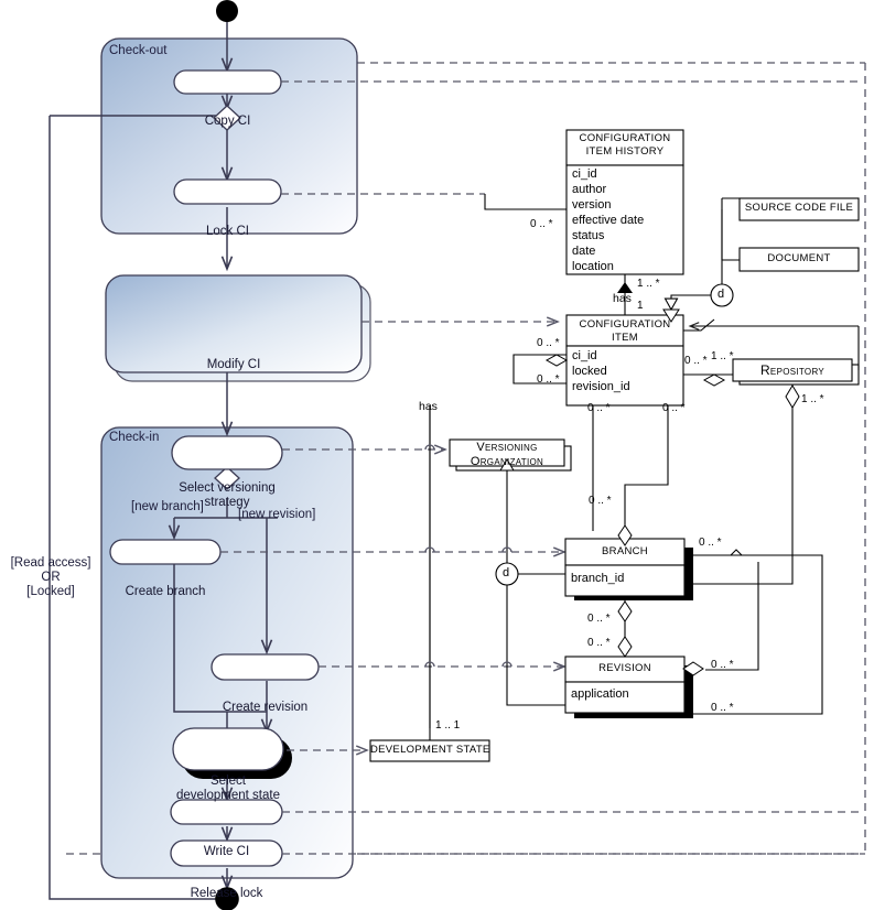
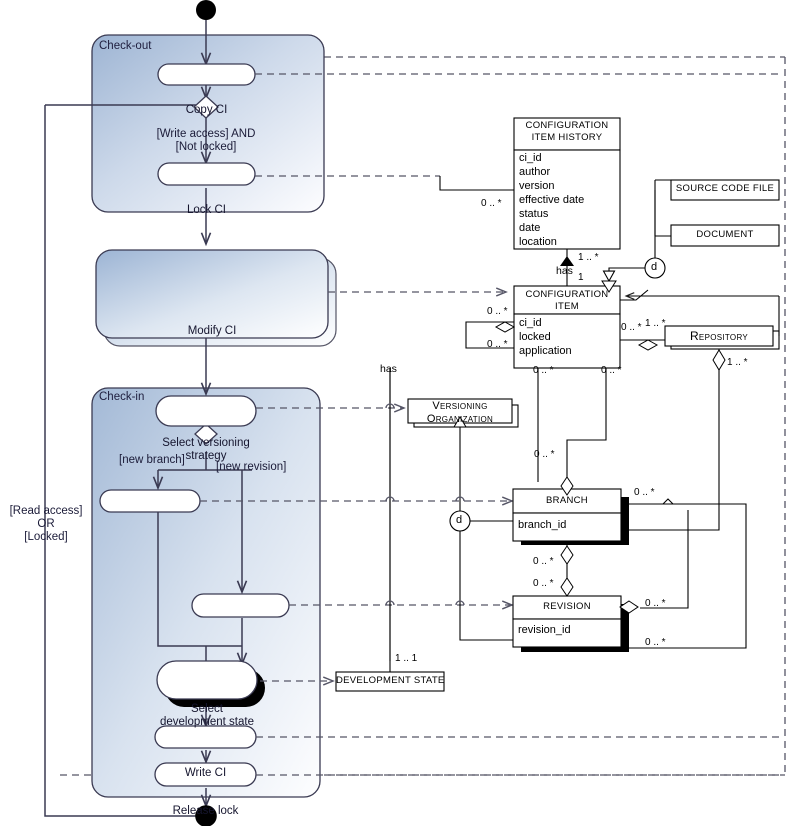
  Check-out
  Check-in
  Copy CI
  Lock CI
  Modify CI
  Select versioning
  strategy
- Create branch
- Create revision
  Select
  development state
  Write CI
  Release lock
+ [Write access] AND
+ [Not locked]
  [Read access] OR
  [Locked]
  [new branch]
  [new revision]
  CONFIGURATION
  ITEM HISTORY
  ci_id
  author
  version
  effective date
  status
  date
  location
  CONFIGURATION
  ITEM
  ci_id
  locked
- revision_id
+ application
  SOURCE CODE FILE
  DOCUMENT
  Repository
  Versioning
  Organization
  BRANCH
  branch_id
  REVISION
- application
+ revision_id
  DEVELOPMENT STATE
  has
  has
  d
  d
  0 .. *
  1 .. *
  1
  0 .. *
  0 .. *
  0 .. *
  1 .. *
  0 .. *
  1 .. *
  0 .. *
  0 .. *
  0 .. *
  0 .. *
  0 .. *
  0 .. *
  0 .. *
  1 .. 1
